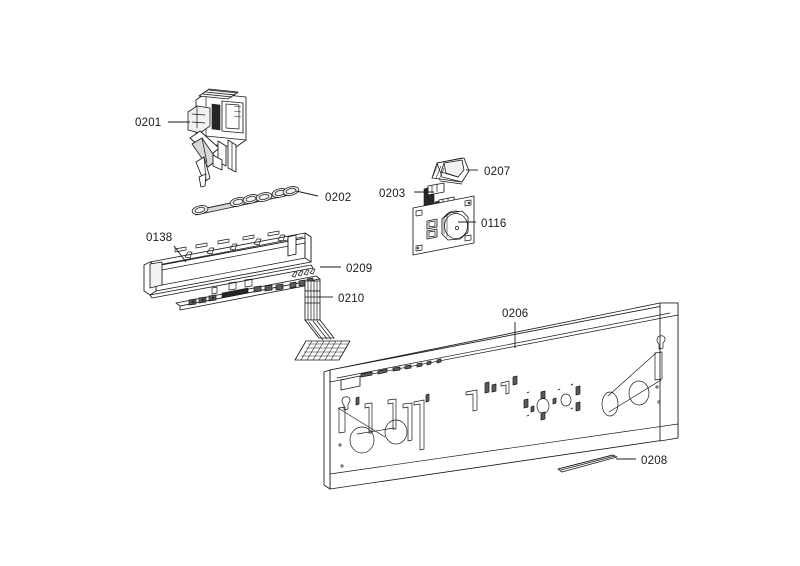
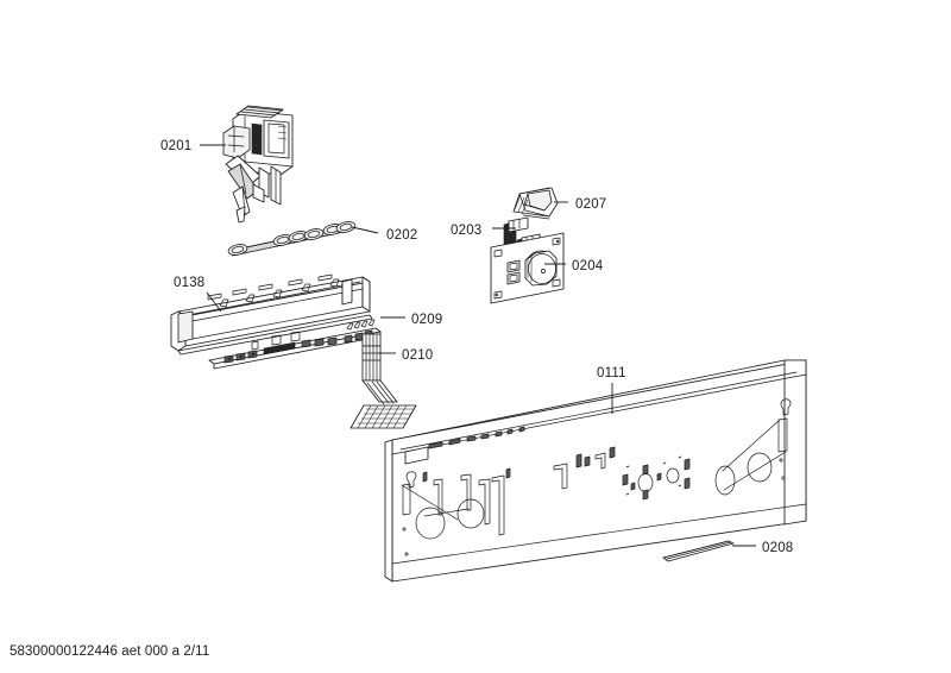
  0201
  0202
  0203
- 0116
+ 0204
  0138
- 0206
+ 0111
  0207
  0208
  0209
  0210
+ 58300000122446 aet 000 a 2/11
